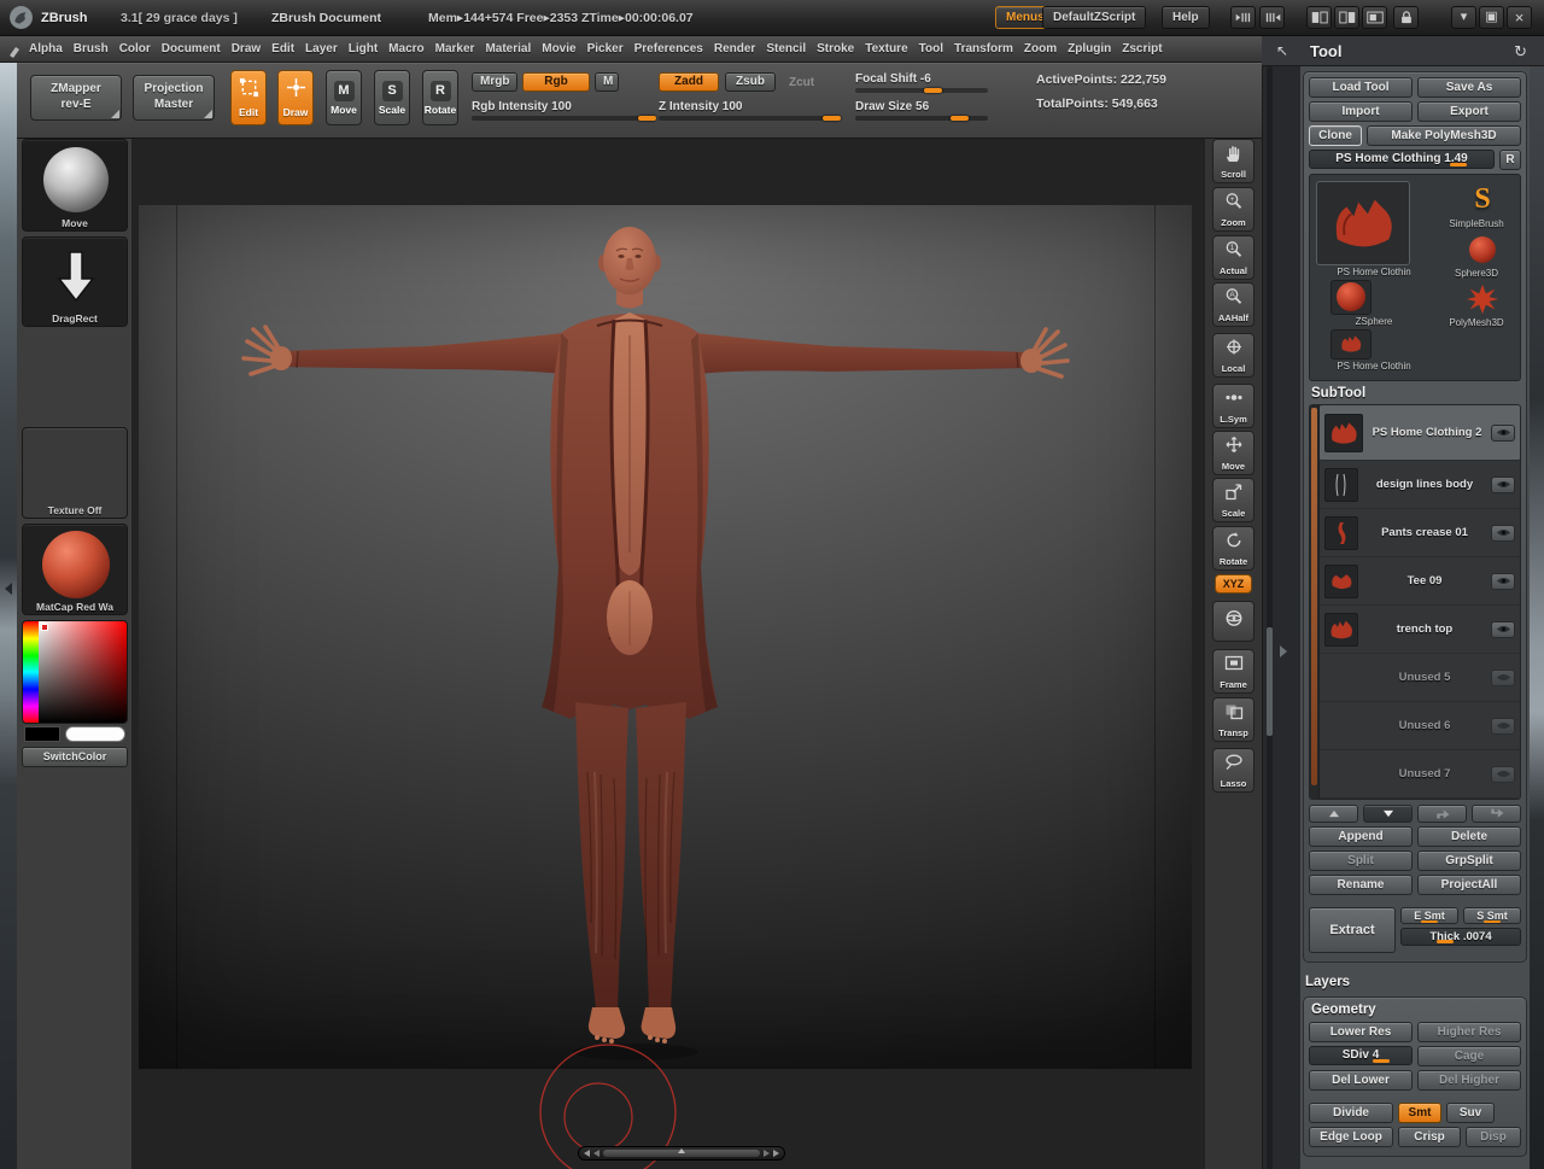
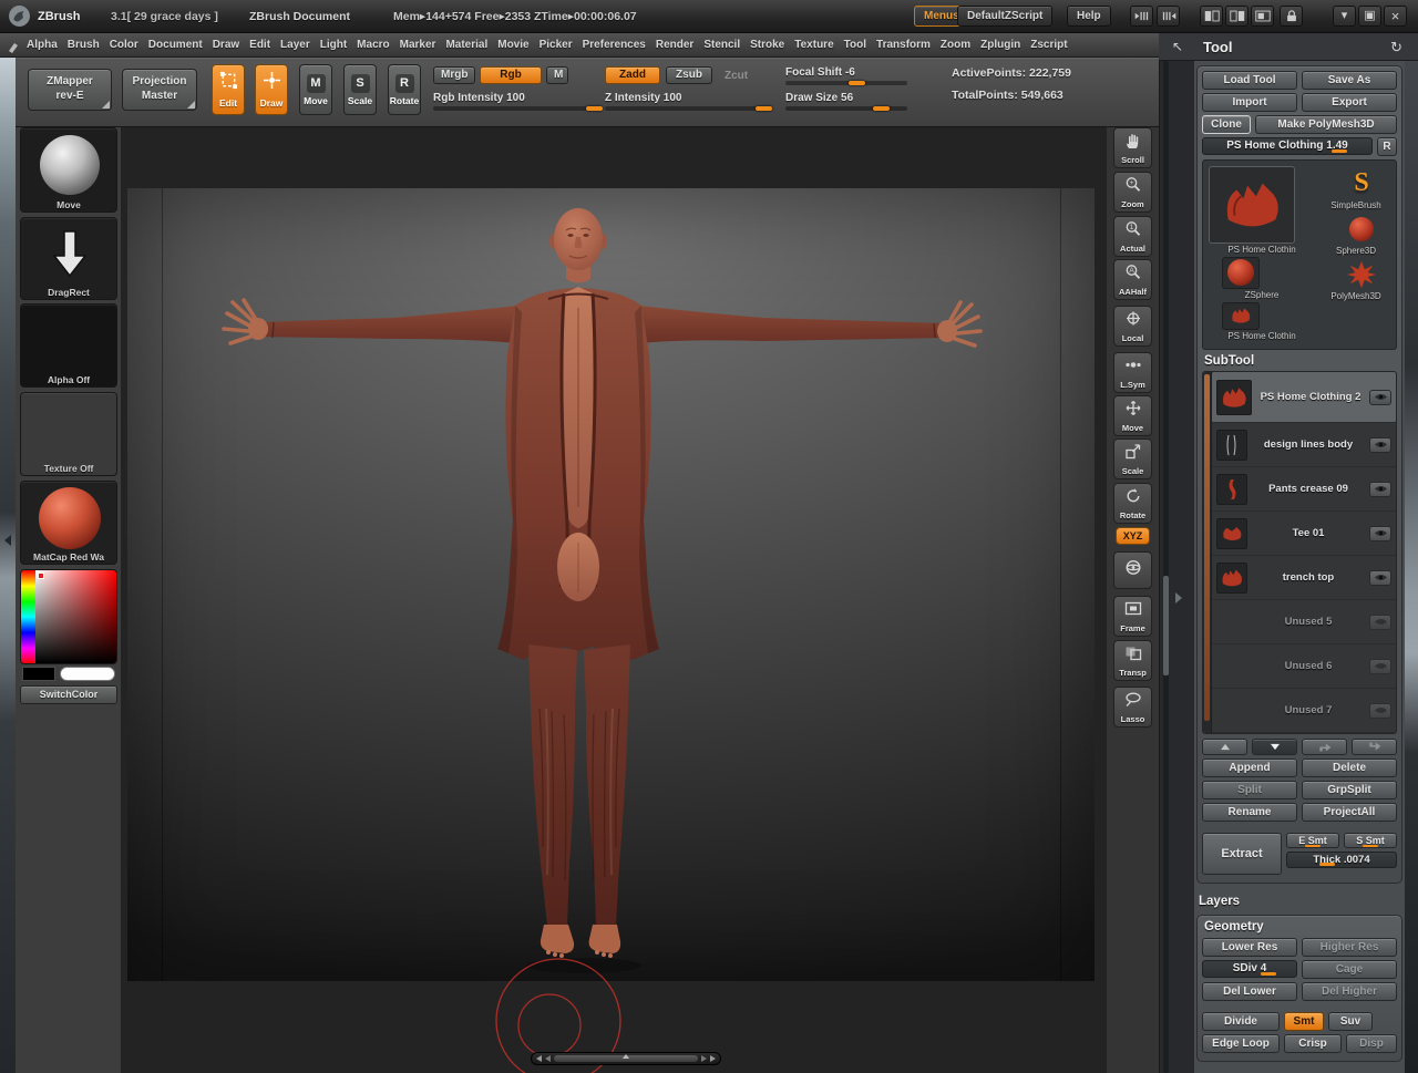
  ZBrush
  3.1[ 29 grace days ]
  ZBrush Document
  Mem▸144+574 Free▸2353 ZTime▸00:00:06.07
  Menus
  DefaultZScript
  Help
  ▾
  ▣
  ×
  Alpha
  Brush
  Color
  Document
  Draw
  Edit
  Layer
  Light
  Macro
  Marker
  Material
  Movie
  Picker
  Preferences
  Render
  Stencil
  Stroke
  Texture
  Tool
  Transform
  Zoom
  Zplugin
  Zscript
  ↖
  Tool
  ↻
  ZMapper
  rev-E
  Projection
  Master
  Edit
  Draw
  M
  Move
  S
  Scale
  R
  Rotate
  Mrgb
  Rgb
  M
  Rgb Intensity 100
  Zadd
  Zsub
  Zcut
  Z Intensity 100
  Focal Shift -6
  Draw Size 56
  ActivePoints: 222,759
  TotalPoints: 549,663
  Move
  DragRect
+ Alpha Off
  Texture Off
  MatCap Red Wa
  SwitchColor
  Scroll
  Zoom
  Actual
  AAHalf
  Local
  L.Sym
  Move
  Scale
  Rotate
  XYZ
  Frame
  Transp
  Lasso
  Load Tool
  Save As
  Import
  Export
  Clone
  Make PolyMesh3D
  PS Home Clothing 1.49
  R
  PS Home Clothin
  ZSphere
  PS Home Clothin
  S
  SimpleBrush
  Sphere3D
  PolyMesh3D
  SubTool
  PS Home Clothing 2
  design lines body
- Pants crease 01
+ Pants crease 09
- Tee 09
+ Tee 01
  trench top
  Unused 5
  Unused 6
  Unused 7
  Append
  Delete
  Split
  GrpSplit
  Rename
  ProjectAll
  Extract
  E Smt
  S Smt
  Thick .0074
  Layers
  Geometry
  Lower Res
  Higher Res
  SDiv 4
  Cage
  Del Lower
  Del Higher
  Divide
  Smt
  Suv
  Edge Loop
  Crisp
  Disp
